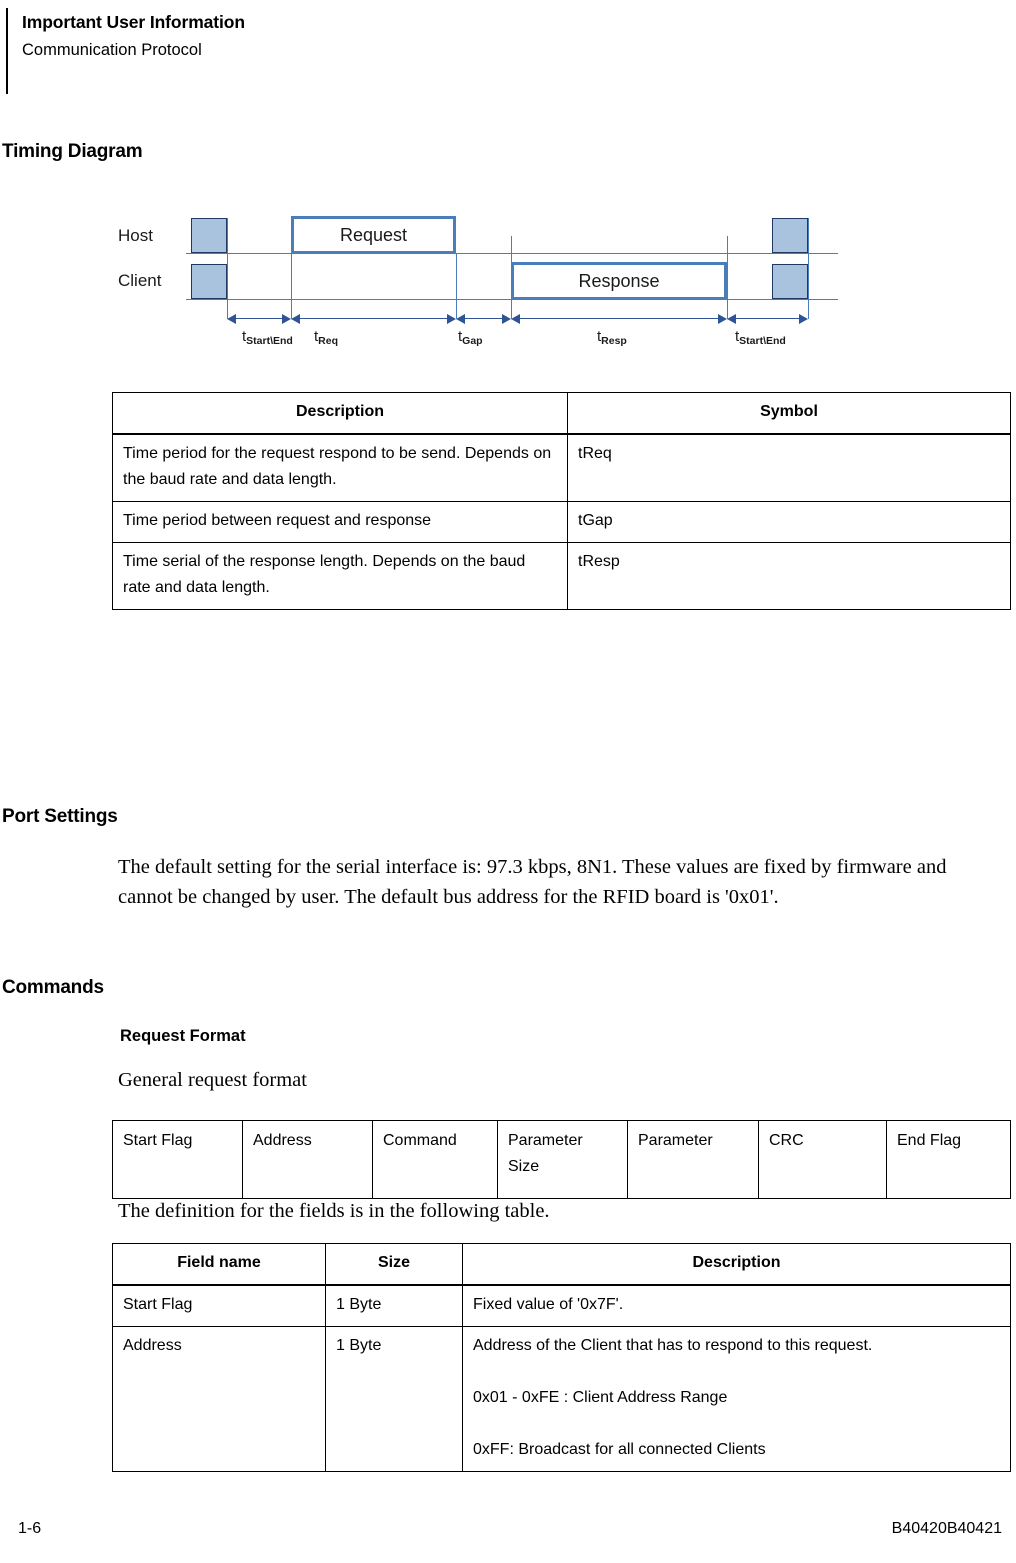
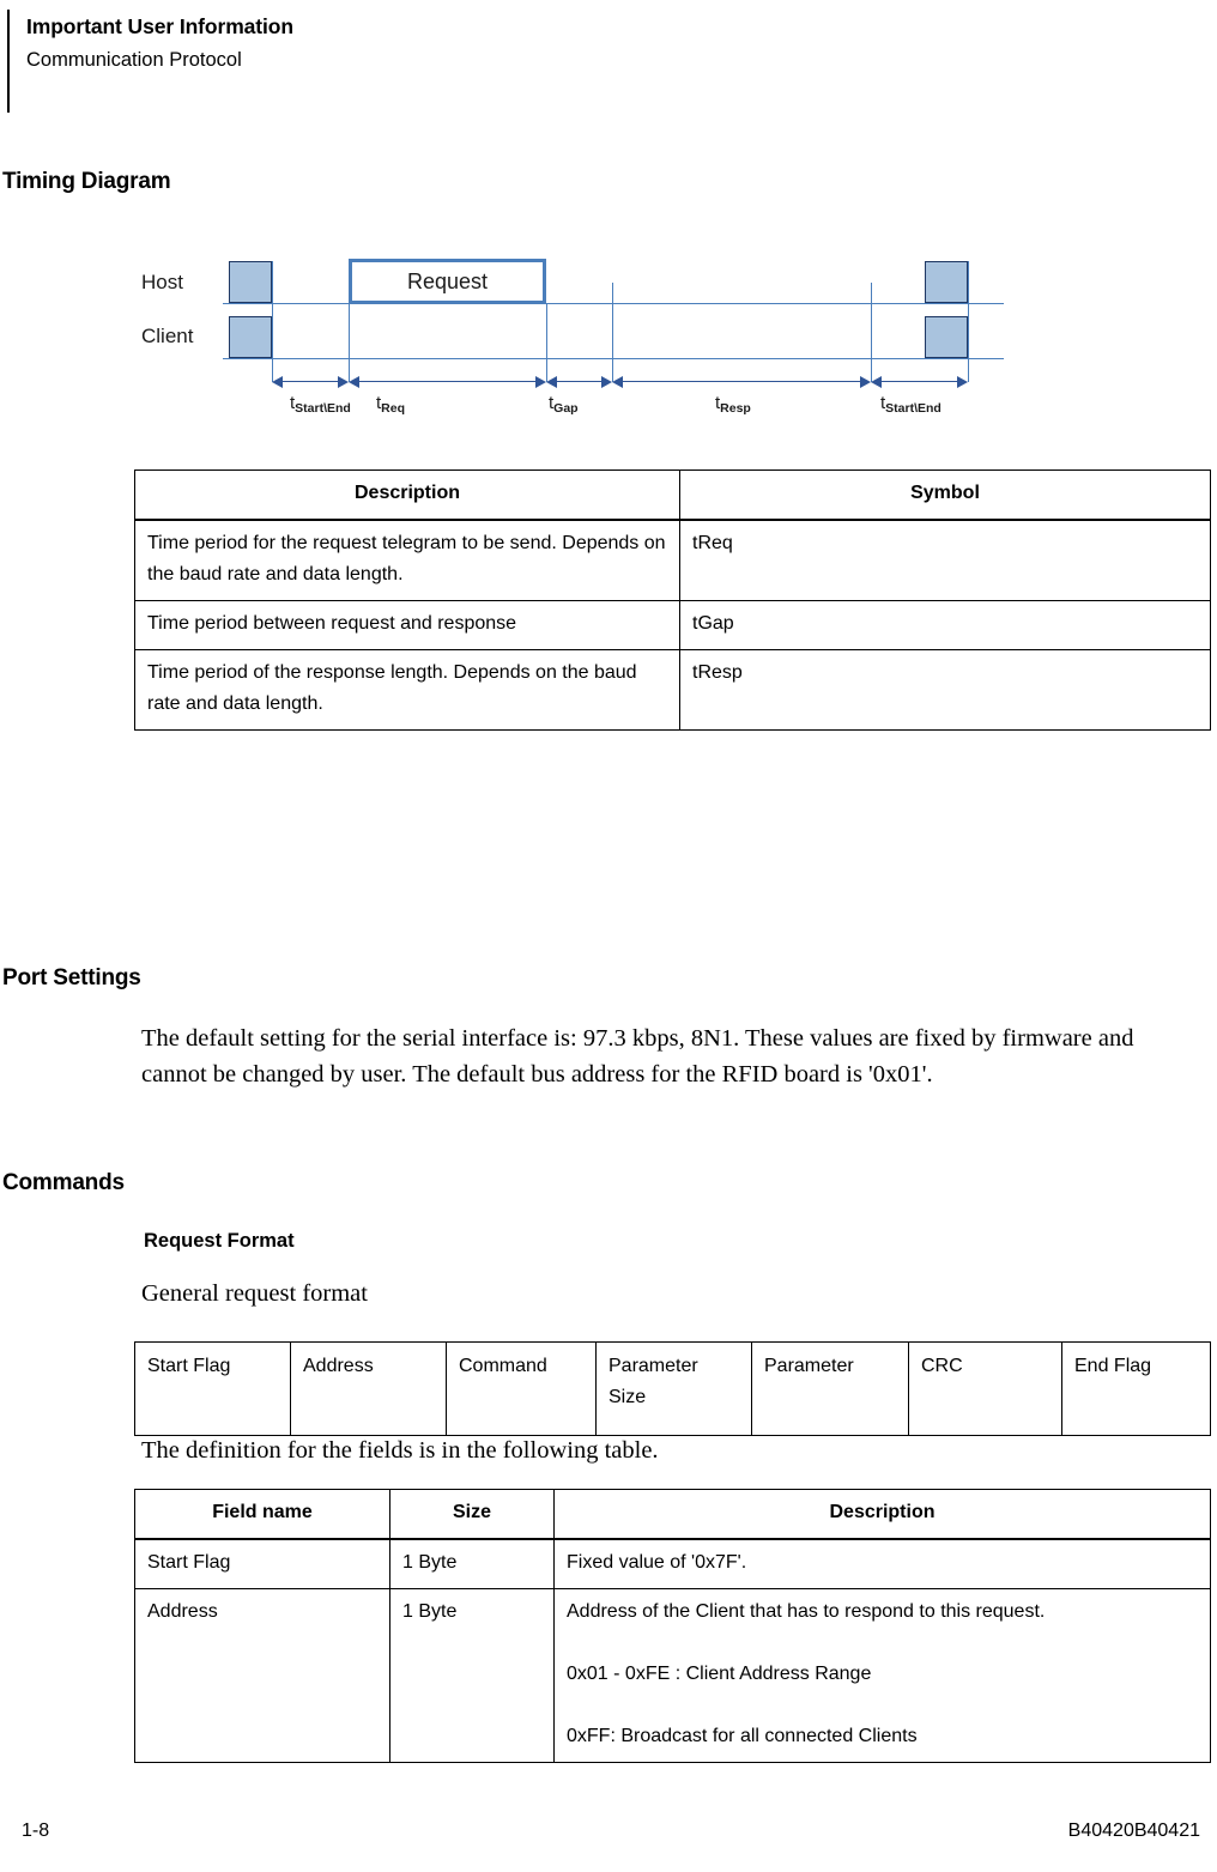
  Important User Information
  Communication Protocol
  Timing Diagram
  Host
  Client
  Request
- Response
  tStart\End
  tReq
  tGap
  tResp
  tStart\End
  Description	Symbol
- Time period for the request respond to be send. Depends on the baud rate and data length.	tReq
+ Time period for the request telegram to be send. Depends on the baud rate and data length.	tReq
  Time period between request and response	tGap
- Time serial of the response length. Depends on the baud rate and data length.	tResp
+ Time period of the response length. Depends on the baud rate and data length.	tResp
  Port Settings
  The default setting for the serial interface is: 97.3 kbps, 8N1. These values are fixed by firmware and cannot be changed by user. The default bus address for the RFID board is '0x01'.
  Commands
  Request Format
  General request format
  Start Flag	Address	Command	Parameter Size	Parameter	CRC	End Flag
  The definition for the fields is in the following table.
  Field name	Size	Description
  Start Flag	1 Byte	Fixed value of '0x7F'.
  Address	1 Byte	Address of the Client that has to respond to this request. 0x01 - 0xFE : Client Address Range 0xFF: Broadcast for all connected Clients
- 1-6
+ 1-8
  B40420B40421
